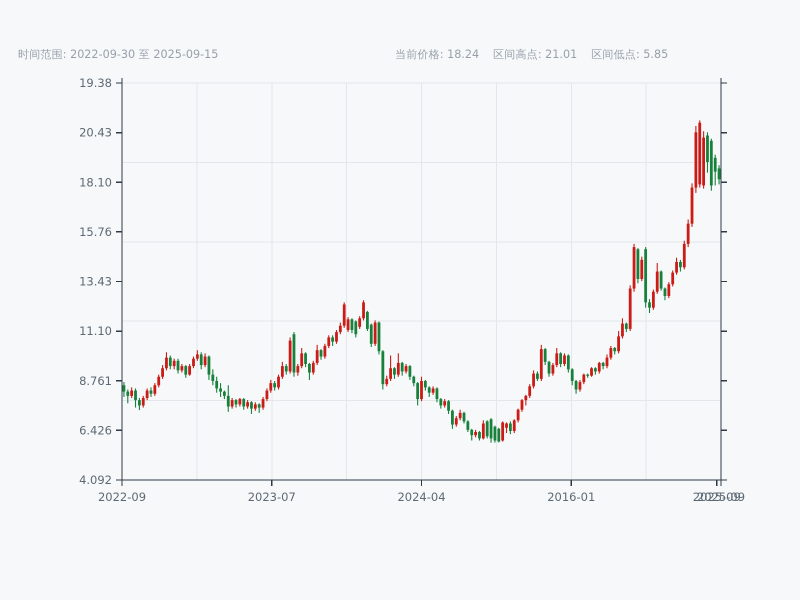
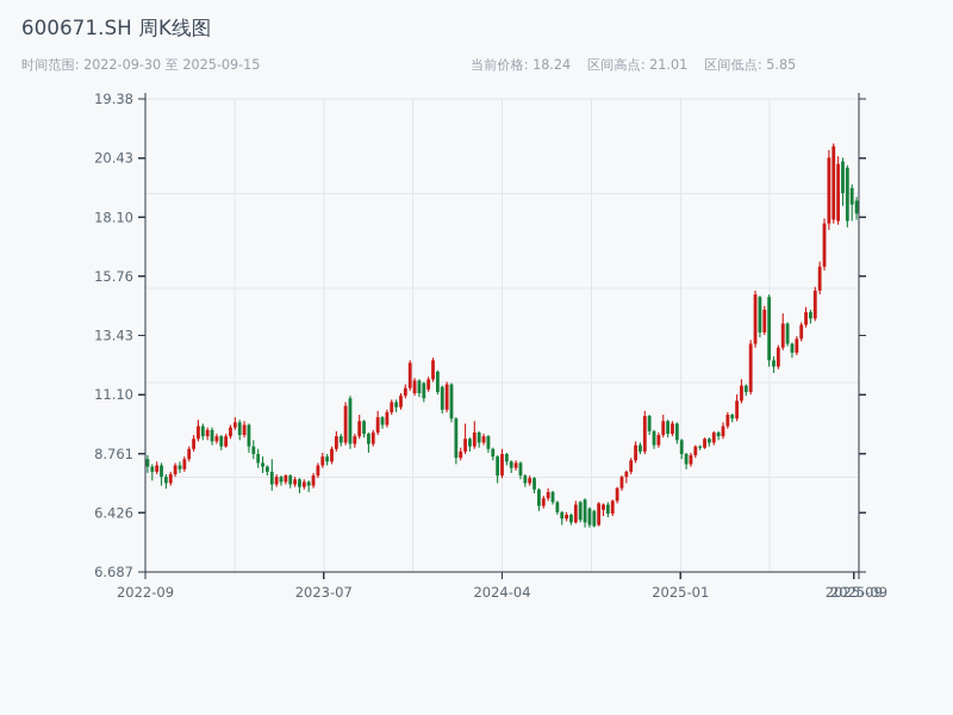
  19.38
  20.43
  18.10
  15.76
  13.43
  11.10
  8.761
  6.426
- 4.092
+ 6.687
  2022-09
  2023-07
  2024-04
- 2016-01
+ 2025-01
  2025-09
  2025-09
+ 600671.SH 周K线图
  时间范围: 2022-09-30 至 2025-09-15
  当前价格: 18.24
  区间高点: 21.01
  区间低点: 5.85
